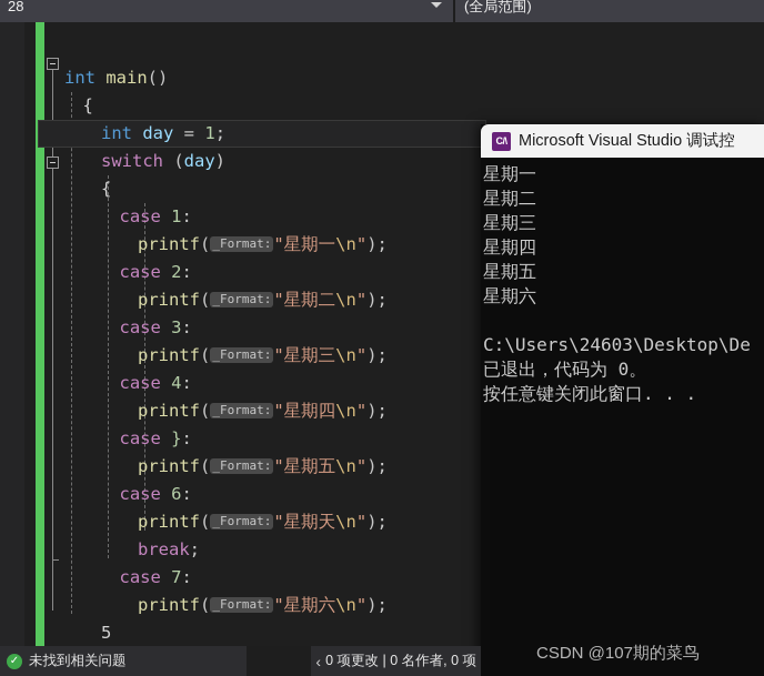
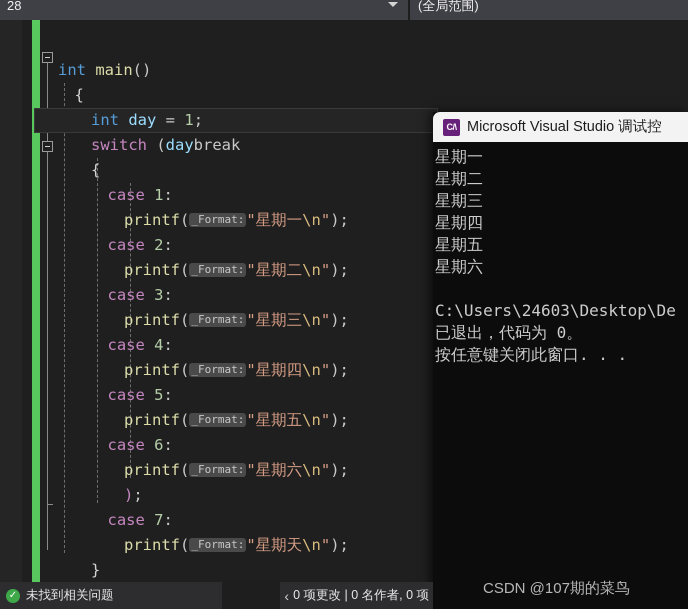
  28
  (全局范围)
  int main()
  {
  int day = 1;
- switch (day)
+ switch (daybreak
  {
  case 1:
  printf( _Format: "星期一\n");
  case 2:
  printf( _Format: "星期二\n");
  case 3:
  printf( _Format: "星期三\n");
  case 4:
  printf( _Format: "星期四\n");
- case }:
+ case 5:
  printf( _Format: "星期五\n");
  case 6:
- printf( _Format: "星期天\n");
+ printf( _Format: "星期六\n");
- break;
+ );
  case 7:
- printf( _Format: "星期六\n");
+ printf( _Format: "星期天\n");
- 5
+ }
  C/\
  Microsoft Visual Studio 调试控
  星期一
  星期二
  星期三
  星期四
  星期五
  星期六
  C:\Users\24603\Desktop\De
  已退出，代码为 0。
  按任意键关闭此窗口. . .
  CSDN @107期的菜鸟
  ✓
  未找到相关问题
  ‹
  0 项更改 | 0 名作者, 0 项
